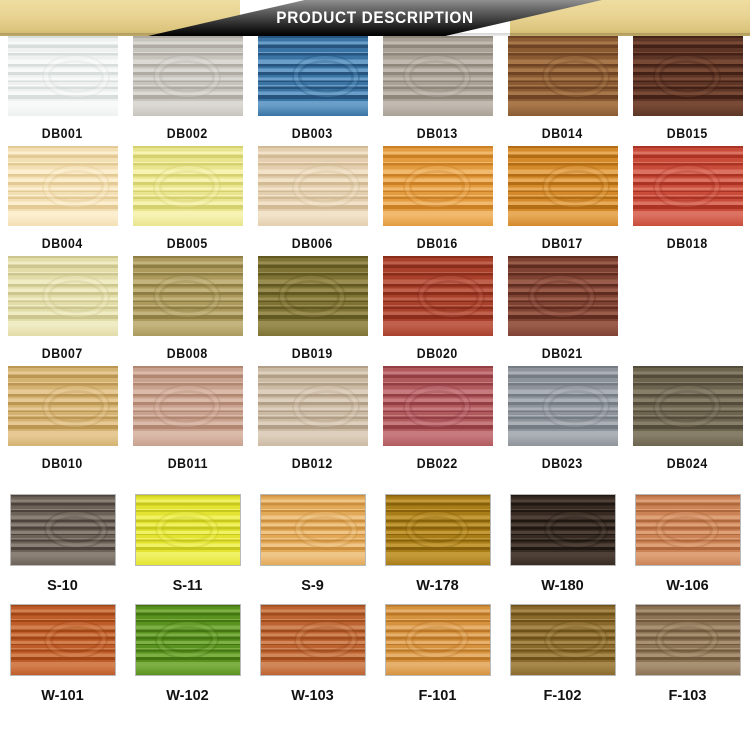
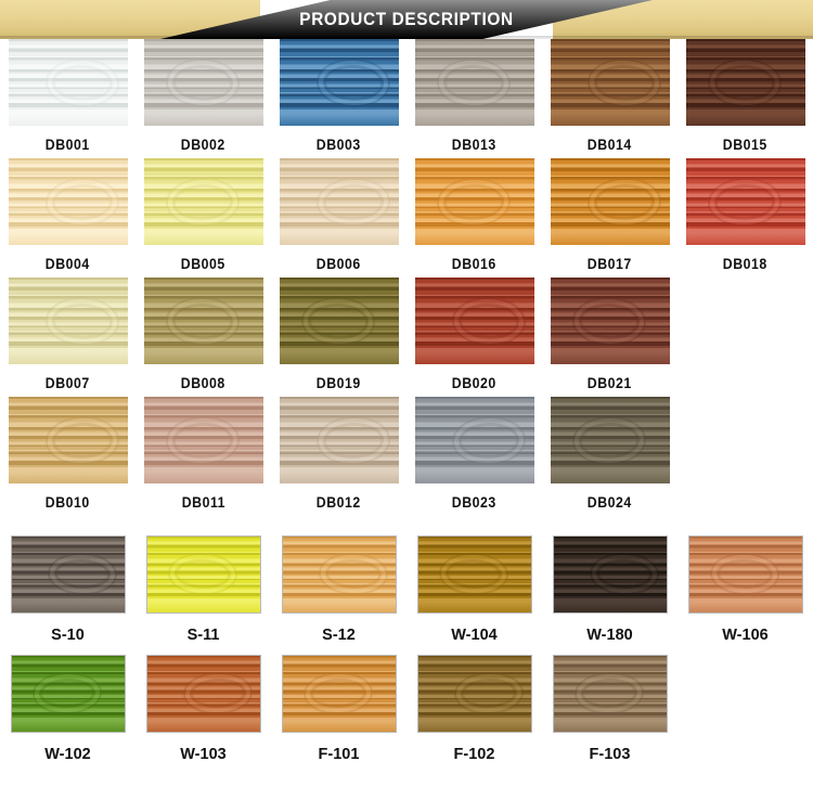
  PRODUCT DESCRIPTION
  DB001
  DB002
  DB003
  DB013
  DB014
  DB015
  DB004
  DB005
  DB006
  DB016
  DB017
  DB018
  DB007
  DB008
  DB019
  DB020
  DB021
  DB010
  DB011
  DB012
- DB022
  DB023
  DB024
  S-10
  S-11
- S-9
+ S-12
- W-178
+ W-104
  W-180
  W-106
- W-101
  W-102
  W-103
  F-101
  F-102
  F-103
